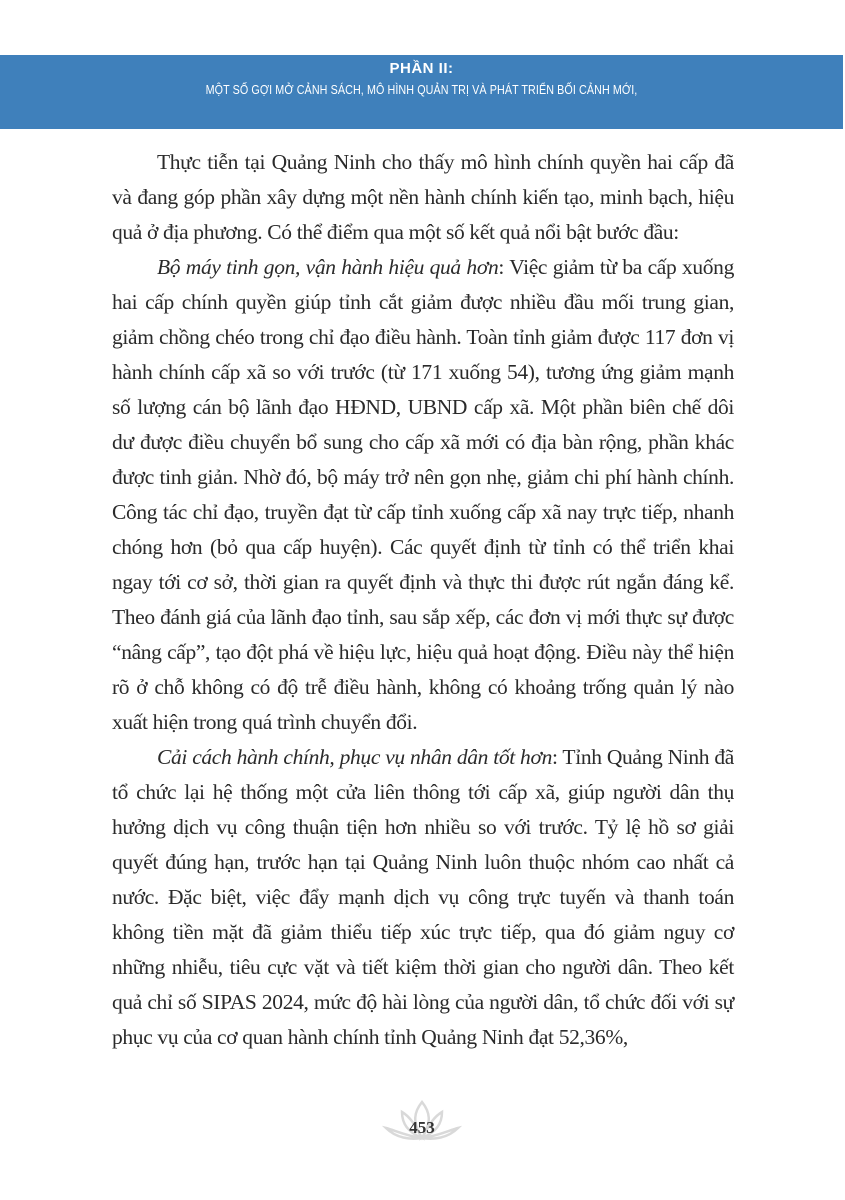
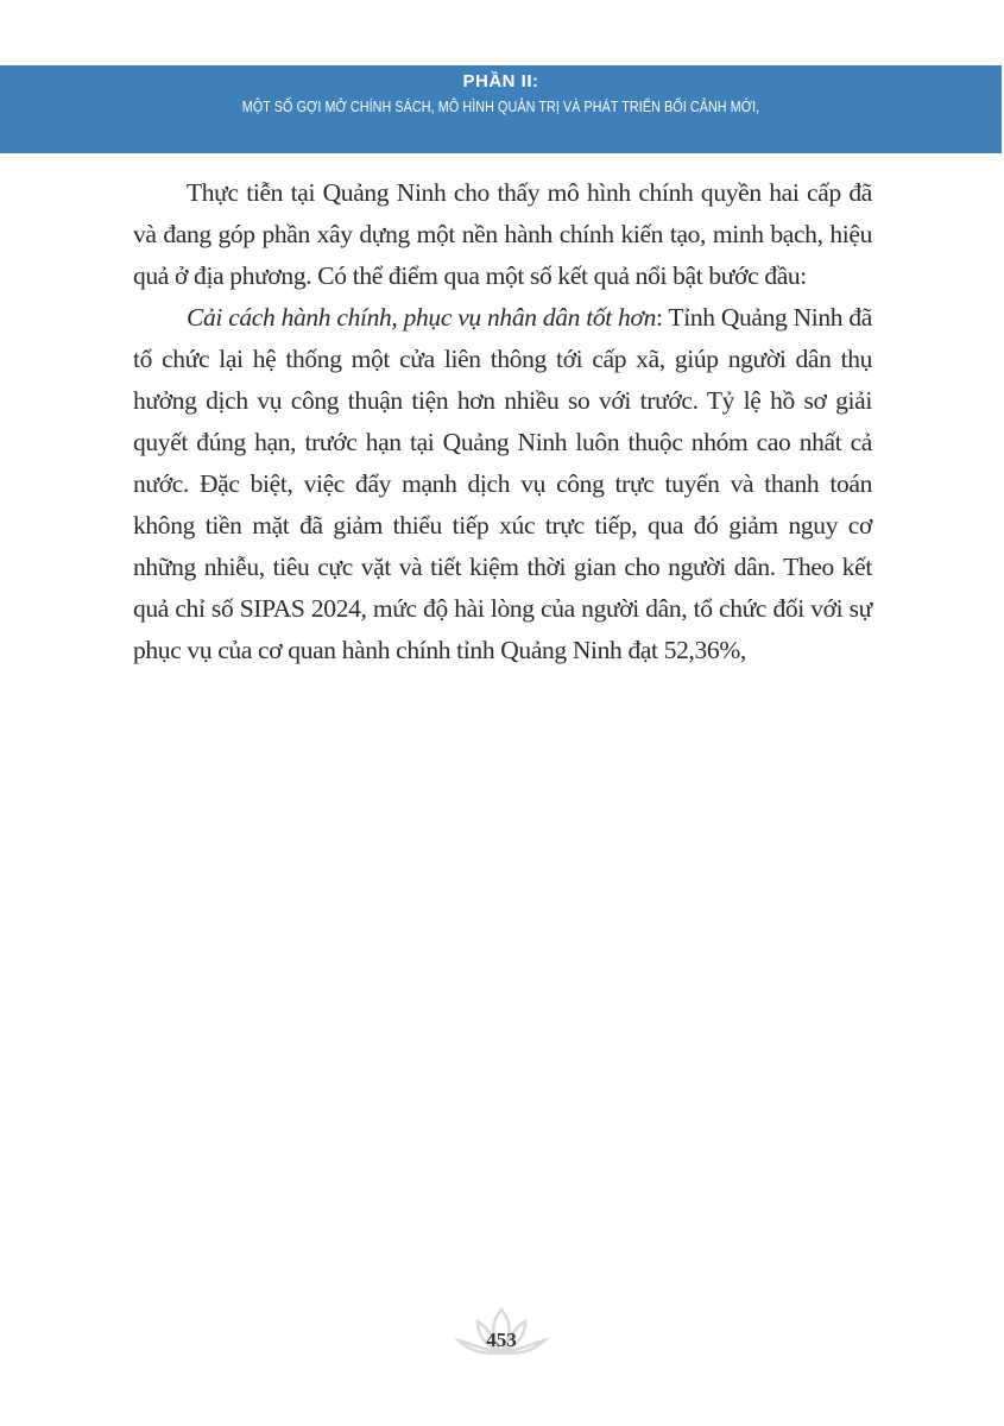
  PHẦN II:
- MỘT SỐ GỢI MỞ CẢNH SÁCH, MÔ HÌNH QUẢN TRỊ VÀ PHÁT TRIỂN BỐI CẢNH MỚI,
+ MỘT SỐ GỢI MỞ CHÍNH SÁCH, MÔ HÌNH QUẢN TRỊ VÀ PHÁT TRIỂN BỐI CẢNH MỚI,
  Thực tiễn tại Quảng Ninh cho thấy mô hình chính quyền hai cấp đã và đang góp phần xây dựng một nền hành chính kiến tạo, minh bạch, hiệu quả ở địa phương. Có thể điểm qua một số kết quả nổi bật bước đầu:
- Bộ máy tinh gọn, vận hành hiệu quả hơn: Việc giảm từ ba cấp xuống hai cấp chính quyền giúp tỉnh cắt giảm được nhiều đầu mối trung gian, giảm chồng chéo trong chỉ đạo điều hành. Toàn tỉnh giảm được 117 đơn vị hành chính cấp xã so với trước (từ 171 xuống 54), tương ứng giảm mạnh số lượng cán bộ lãnh đạo HĐND, UBND cấp xã. Một phần biên chế dôi dư được điều chuyển bổ sung cho cấp xã mới có địa bàn rộng, phần khác được tinh giản. Nhờ đó, bộ máy trở nên gọn nhẹ, giảm chi phí hành chính. Công tác chỉ đạo, truyền đạt từ cấp tỉnh xuống cấp xã nay trực tiếp, nhanh chóng hơn (bỏ qua cấp huyện). Các quyết định từ tỉnh có thể triển khai ngay tới cơ sở, thời gian ra quyết định và thực thi được rút ngắn đáng kể. Theo đánh giá của lãnh đạo tỉnh, sau sắp xếp, các đơn vị mới thực sự được “nâng cấp”, tạo đột phá về hiệu lực, hiệu quả hoạt động. Điều này thể hiện rõ ở chỗ không có độ trễ điều hành, không có khoảng trống quản lý nào xuất hiện trong quá trình chuyển đổi.
  Cải cách hành chính, phục vụ nhân dân tốt hơn: Tỉnh Quảng Ninh đã tổ chức lại hệ thống một cửa liên thông tới cấp xã, giúp người dân thụ hưởng dịch vụ công thuận tiện hơn nhiều so với trước. Tỷ lệ hồ sơ giải quyết đúng hạn, trước hạn tại Quảng Ninh luôn thuộc nhóm cao nhất cả nước. Đặc biệt, việc đẩy mạnh dịch vụ công trực tuyến và thanh toán không tiền mặt đã giảm thiểu tiếp xúc trực tiếp, qua đó giảm nguy cơ những nhiễu, tiêu cực vặt và tiết kiệm thời gian cho người dân. Theo kết quả chỉ số SIPAS 2024, mức độ hài lòng của người dân, tổ chức đối với sự phục vụ của cơ quan hành chính tỉnh Quảng Ninh đạt 52,36%,
  453
